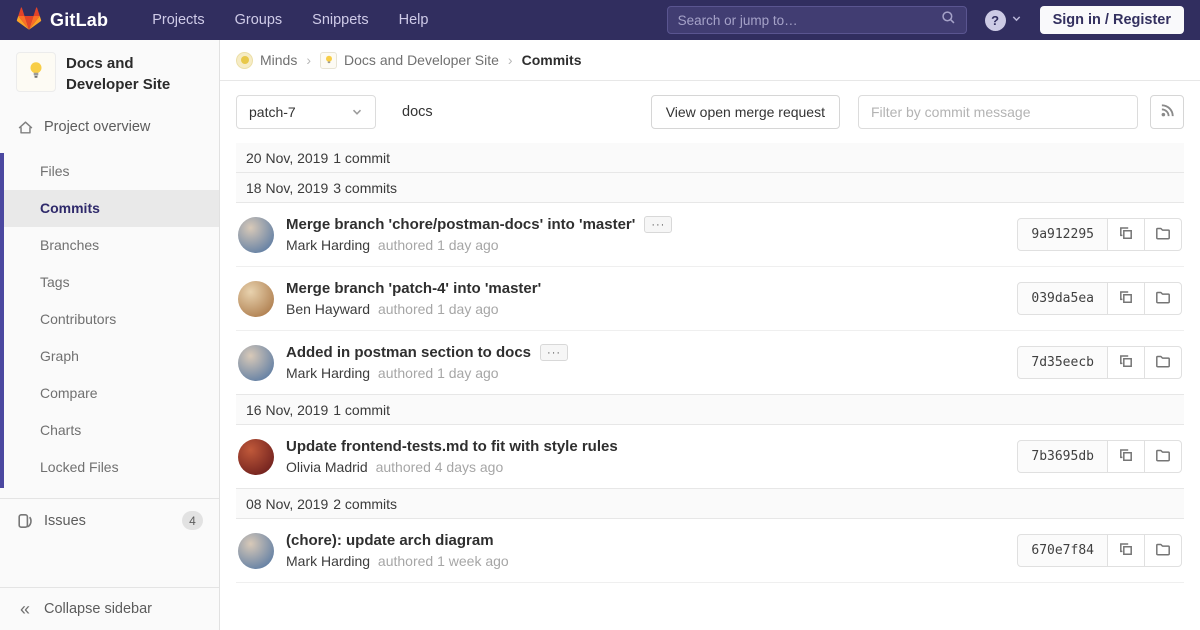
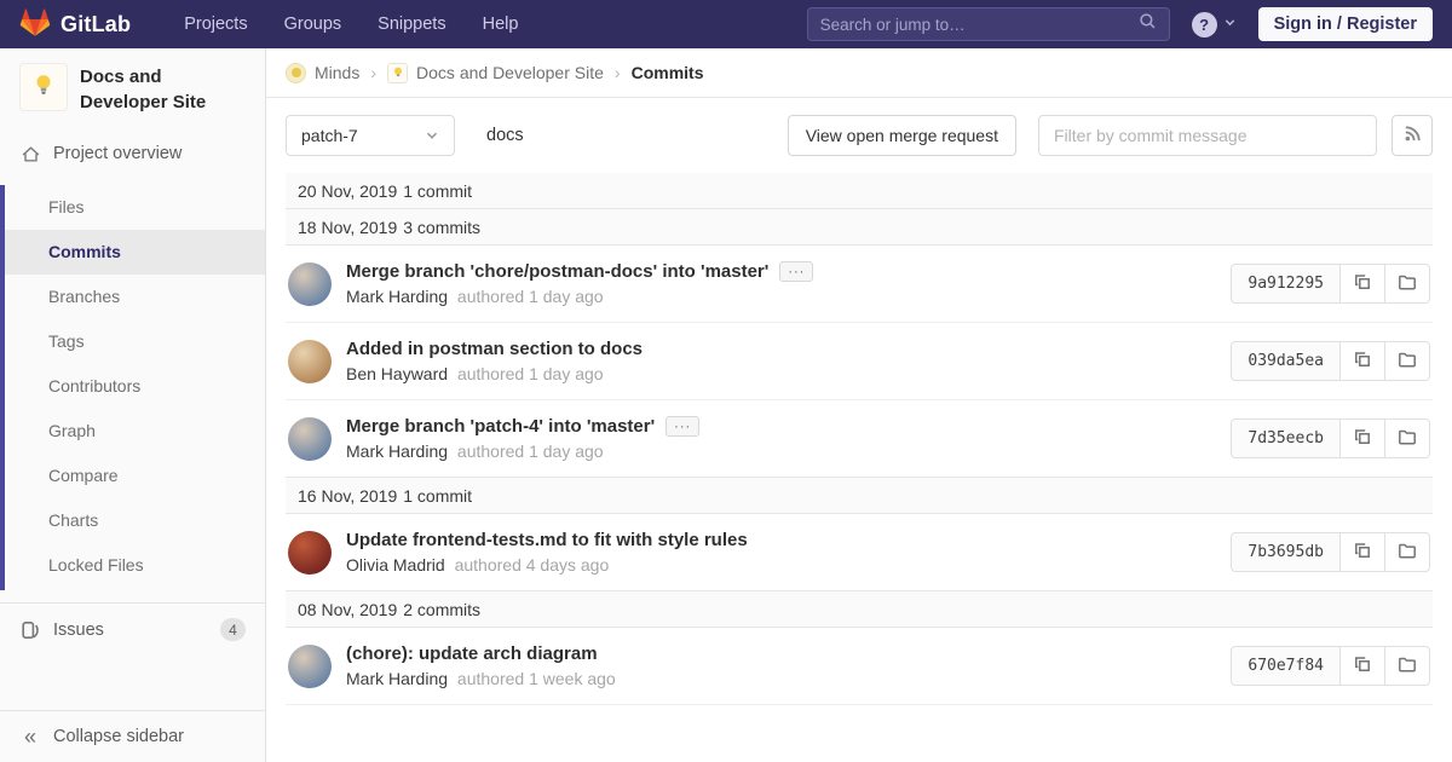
  GitLab
  Projects
  Groups
  Snippets
  Help
  Search or jump to…
  ?
  Sign in / Register
  Docs and Developer Site
  Project overview
  Files
  Commits
  Branches
  Tags
  Contributors
  Graph
  Compare
  Charts
  Locked Files
  Issues
  4
  «
  Collapse sidebar
  Minds
  ›
  Docs and Developer Site
  ›
  Commits
  patch-7
  docs
  View open merge request
  Filter by commit message
  20 Nov, 2019
  1 commit
  18 Nov, 2019
  3 commits
  Merge branch 'chore/postman-docs' into 'master'
  ···
  Mark Harding authored 1 day ago
  9a912295
- Merge branch 'patch-4' into 'master'
+ Added in postman section to docs
  Ben Hayward authored 1 day ago
  039da5ea
- Added in postman section to docs
+ Merge branch 'patch-4' into 'master'
  ···
  Mark Harding authored 1 day ago
  7d35eecb
  16 Nov, 2019
  1 commit
  Update frontend-tests.md to fit with style rules
  Olivia Madrid authored 4 days ago
  7b3695db
  08 Nov, 2019
  2 commits
  (chore): update arch diagram
  Mark Harding authored 1 week ago
  670e7f84
